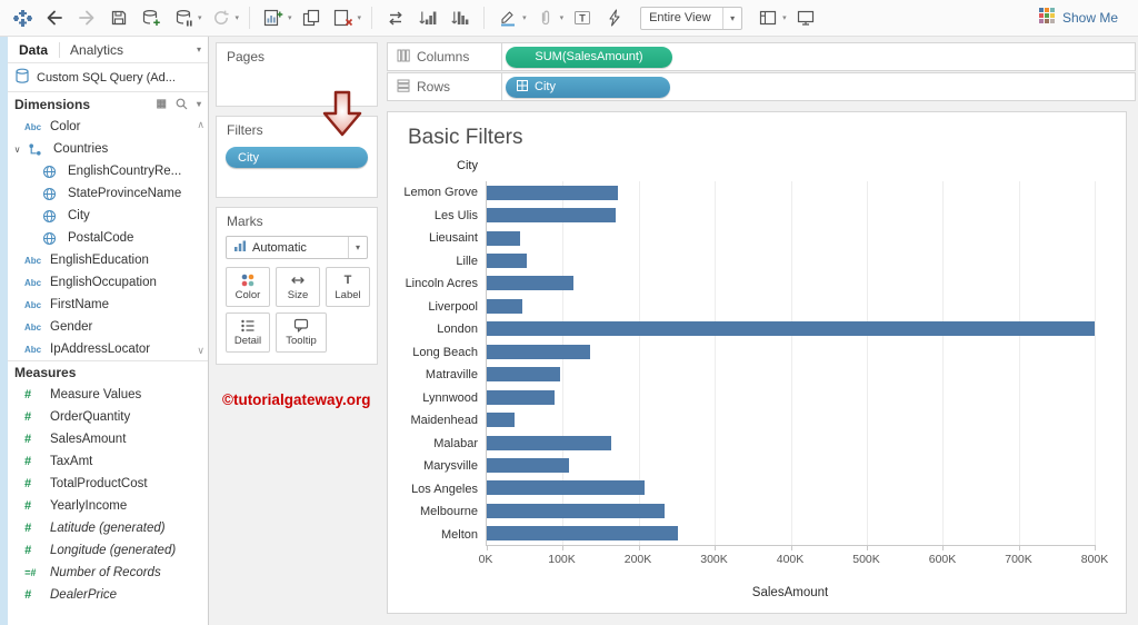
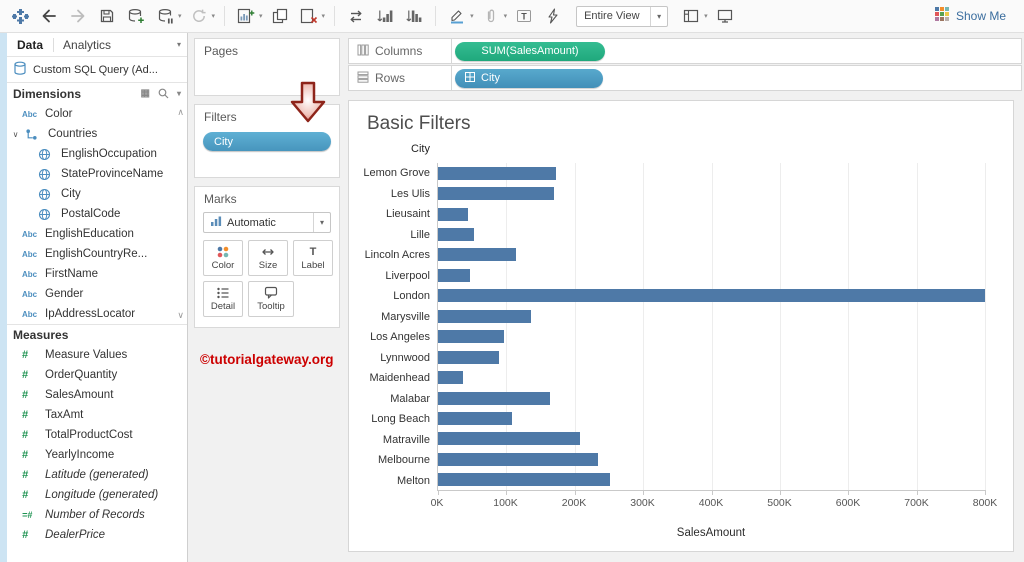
  T
  Entire View
  ▾
  Show Me
  Data
  Analytics
  ▾
  Custom SQL Query (Ad...
  Dimensions
  ▦
  ▾
  ∧
  ∨
  Color
  Countries
- EnglishCountryRe...
+ EnglishOccupation
  StateProvinceName
  City
  PostalCode
  EnglishEducation
- EnglishOccupation
+ EnglishCountryRe...
  FirstName
  Gender
  IpAddressLocator
  Measures
  Measure Values
  OrderQuantity
  SalesAmount
  TaxAmt
  TotalProductCost
  YearlyIncome
  Latitude (generated)
  Longitude (generated)
  Number of Records
  DealerPrice
  Pages
  Filters
  City
  Marks
  Automatic
  ▾
  Color
  Size
  T
  Label
  Detail
  Tooltip
  ©tutorialgateway.org
  Columns
  SUM(SalesAmount)
  Rows
  City
  Basic Filters
  City
  Lemon Grove
  Les Ulis
  Lieusaint
  Lille
  Lincoln Acres
  Liverpool
  London
- Long Beach
+ Marysville
- Matraville
+ Los Angeles
  Lynnwood
  Maidenhead
  Malabar
- Marysville
+ Long Beach
- Los Angeles
+ Matraville
  Melbourne
  Melton
  0K
  100K
  200K
  300K
  400K
  500K
  600K
  700K
  800K
  SalesAmount
